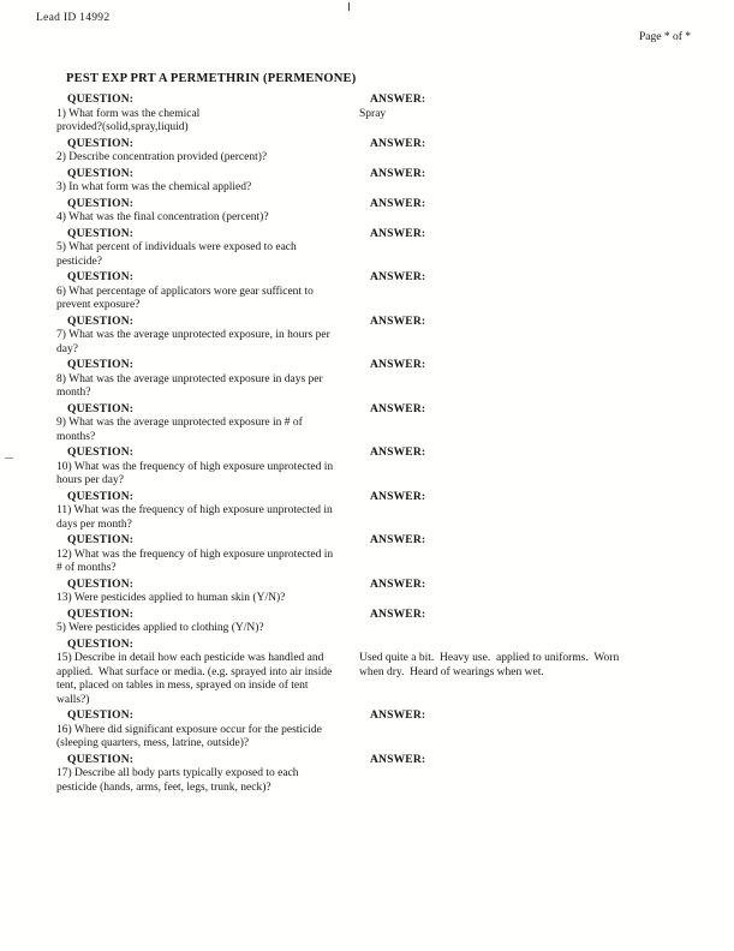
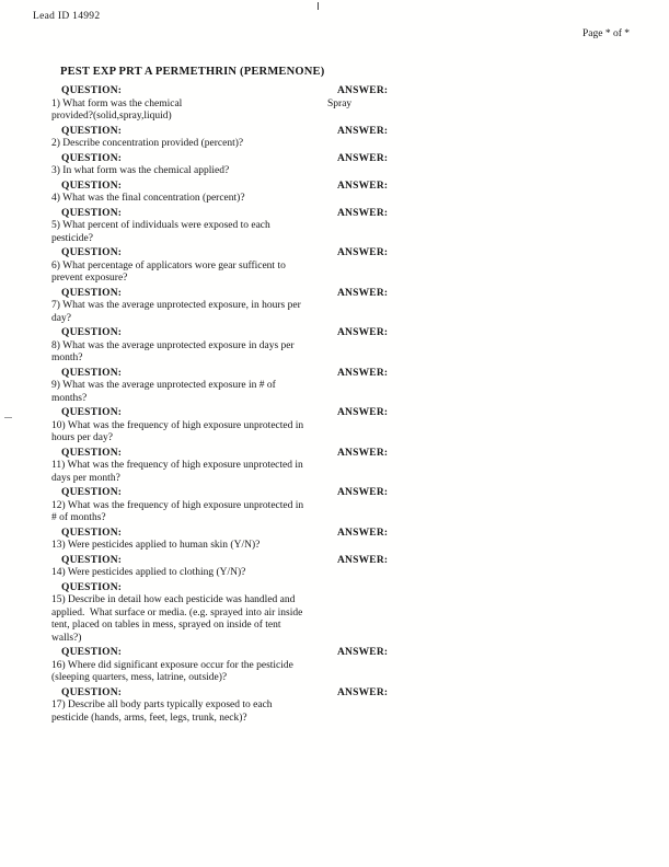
  Lead ID 14992
  Page * of *
  PEST EXP PRT A PERMETHRIN (PERMENONE)
  QUESTION:
  1) What form was the chemical
  provided?(solid,spray,liquid)
  ANSWER:
  Spray
  QUESTION:
  2) Describe concentration provided (percent)?
  ANSWER:
  QUESTION:
  3) In what form was the chemical applied?
  ANSWER:
  QUESTION:
  4) What was the final concentration (percent)?
  ANSWER:
  QUESTION:
  5) What percent of individuals were exposed to each
  pesticide?
  ANSWER:
  QUESTION:
  6) What percentage of applicators wore gear sufficent to
  prevent exposure?
  ANSWER:
  QUESTION:
  7) What was the average unprotected exposure, in hours per
  day?
  ANSWER:
  QUESTION:
  8) What was the average unprotected exposure in days per
  month?
  ANSWER:
  QUESTION:
  9) What was the average unprotected exposure in # of
  months?
  ANSWER:
  QUESTION:
  10) What was the frequency of high exposure unprotected in
  hours per day?
  ANSWER:
  QUESTION:
  11) What was the frequency of high exposure unprotected in
  days per month?
  ANSWER:
  QUESTION:
  12) What was the frequency of high exposure unprotected in
  # of months?
  ANSWER:
  QUESTION:
  13) Were pesticides applied to human skin (Y/N)?
  ANSWER:
  QUESTION:
- 5) Were pesticides applied to clothing (Y/N)?
+ 14) Were pesticides applied to clothing (Y/N)?
  ANSWER:
  QUESTION:
  15) Describe in detail how each pesticide was handled and
  applied. What surface or media. (e.g. sprayed into air inside
  tent, placed on tables in mess, sprayed on inside of tent
  walls?)
- Used quite a bit. Heavy use. applied to uniforms. Worn
- when dry. Heard of wearings when wet.
  QUESTION:
  16) Where did significant exposure occur for the pesticide
  (sleeping quarters, mess, latrine, outside)?
  ANSWER:
  QUESTION:
  17) Describe all body parts typically exposed to each
  pesticide (hands, arms, feet, legs, trunk, neck)?
  ANSWER:
